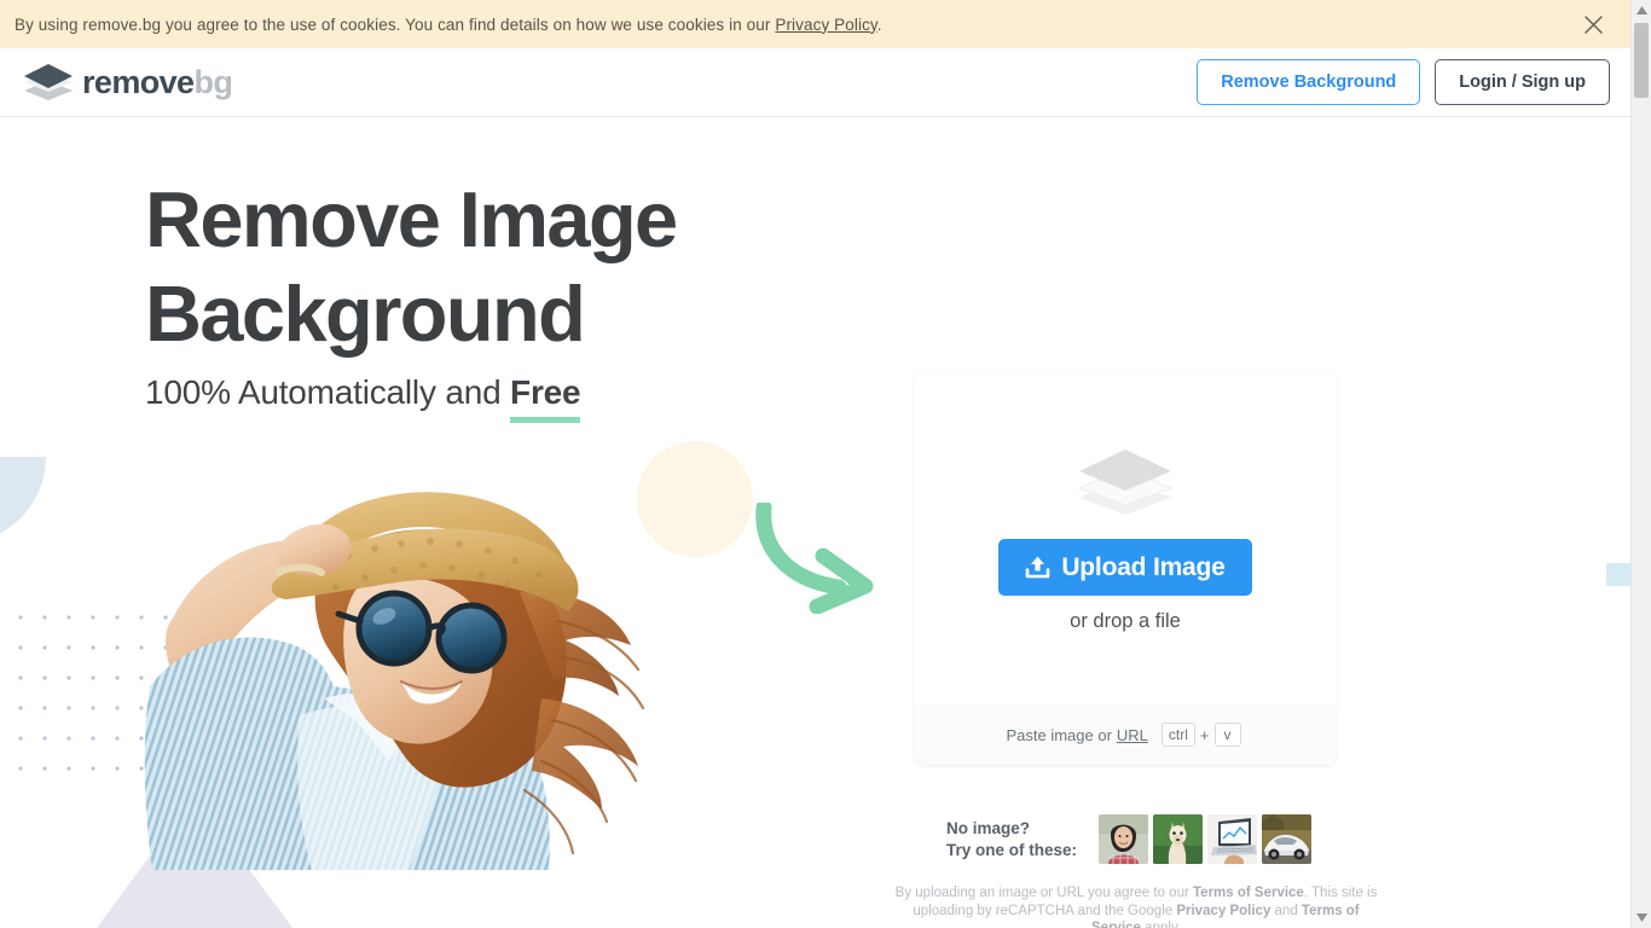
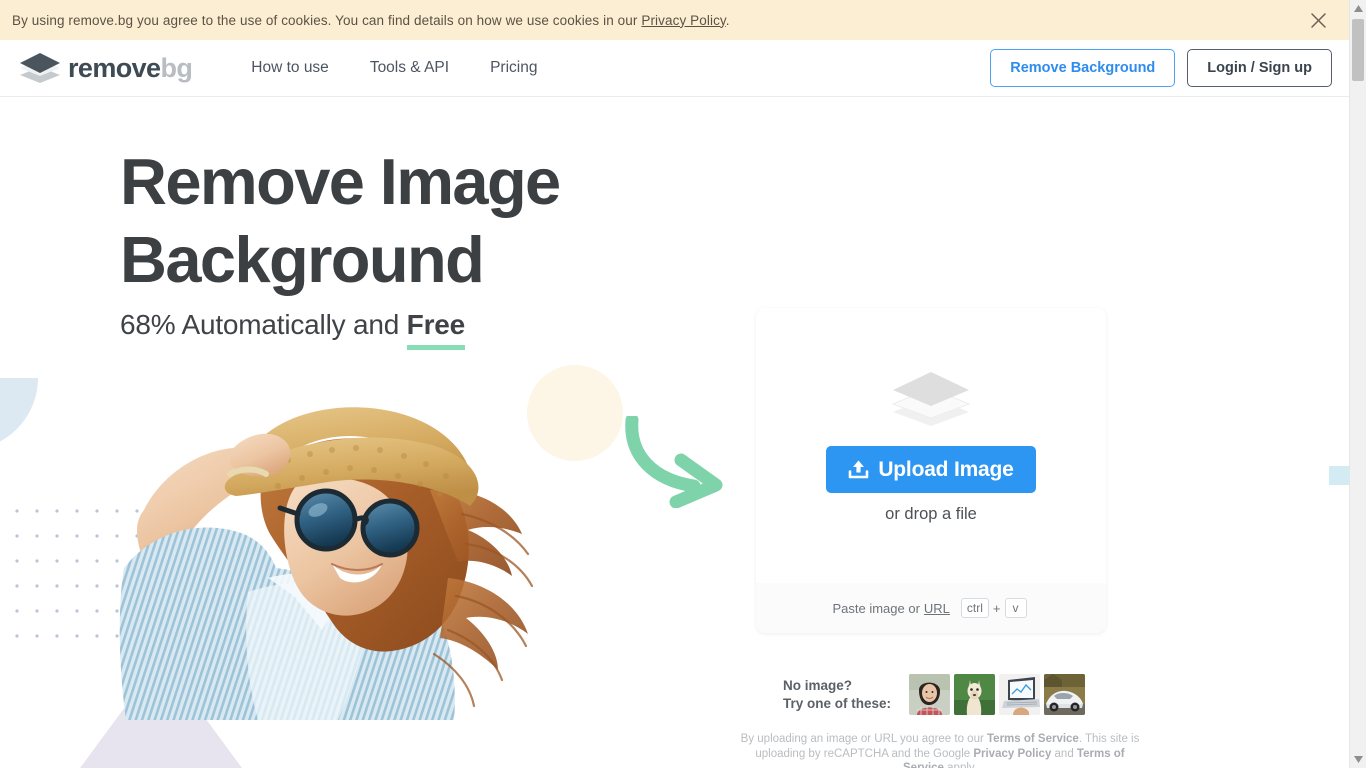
  By using remove.bg you agree to the use of cookies. You can find details on how we use cookies in our Privacy Policy.
  removebg
+ How to use
+ Tools & API
+ Pricing
  Remove Background
  Login / Sign up
  Remove Image
  Background
- 100% Automatically and Free
+ 68% Automatically and Free
  Upload Image
  or drop a file
  Paste image or
  URL
  ctrl
  +
  v
  No image?
  Try one of these:
  By uploading an image or URL you agree to our Terms of Service. This site is uploading by reCAPTCHA and the Google Privacy Policy and Terms of
